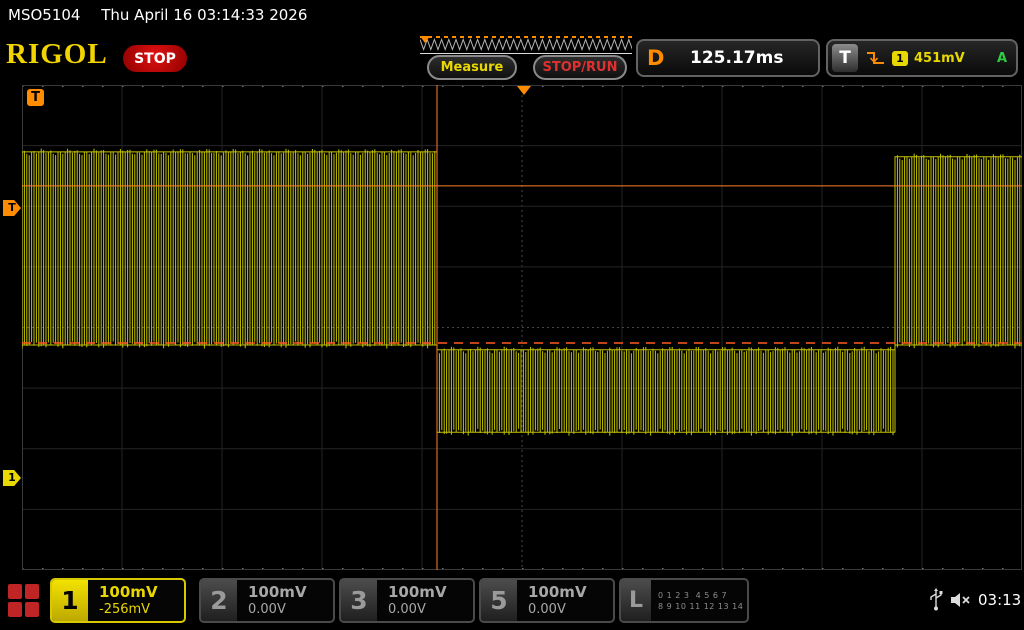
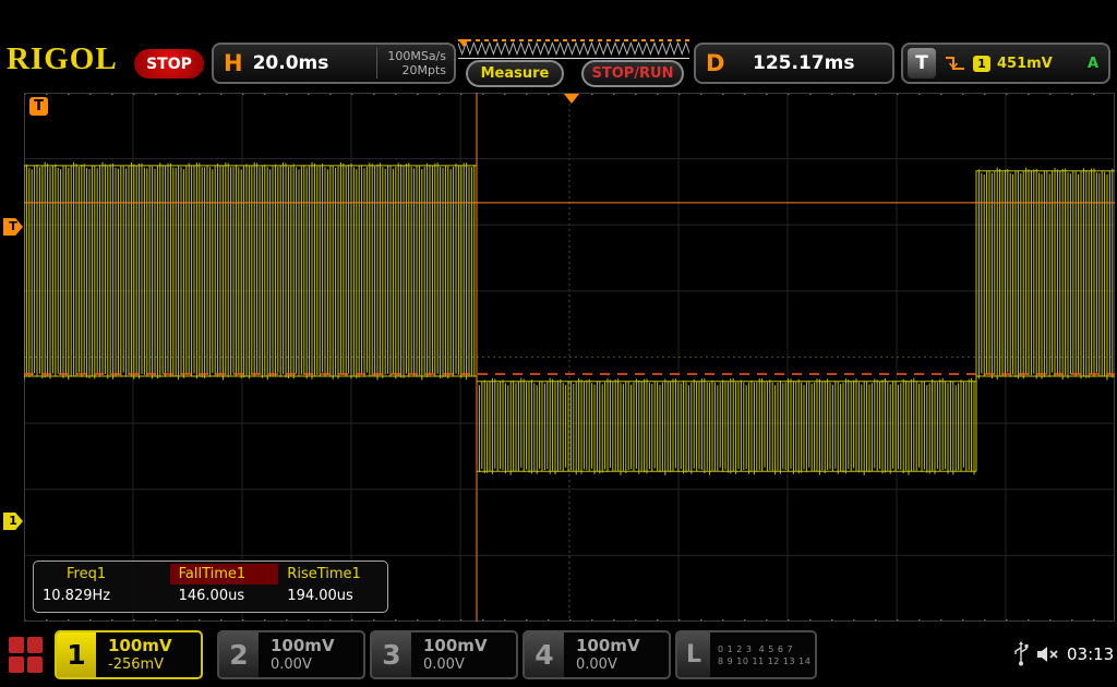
- MSO5104 Thu April 16 03:14:33 2026
  RIGOL
  STOP
+ H
+ 20.0ms
+ 100MSa/s
+ 20Mpts
  Measure
  STOP/RUN
  D
  125.17ms
  T
  1
  451mV
  A
  T
  T
  1
+ Freq1
+ 10.829Hz
+ FallTime1
+ 146.00us
+ RiseTime1
+ 194.00us
  1
  100mV
  -256mV
  2
  100mV
  0.00V
  3
  100mV
  0.00V
- 5
+ 4
  100mV
  0.00V
  L
  0 1 2 3 4 5 6 7
  8 9 10 11 12 13 14
  03:13
